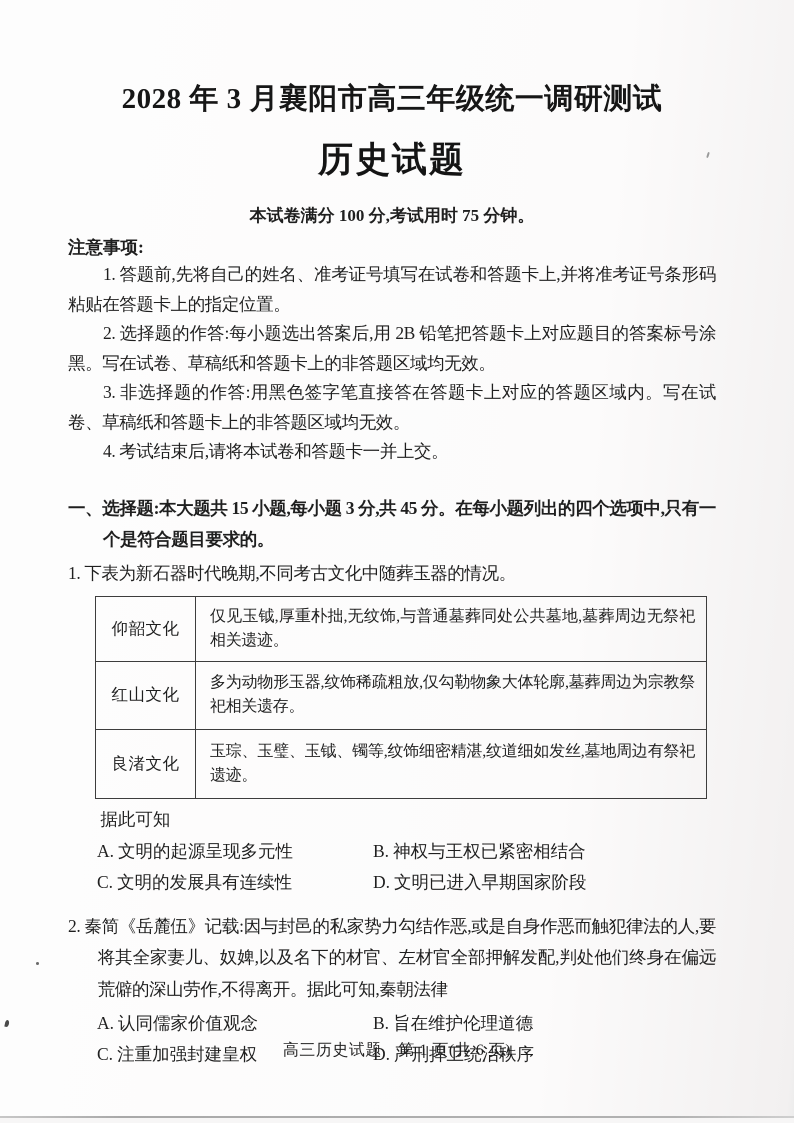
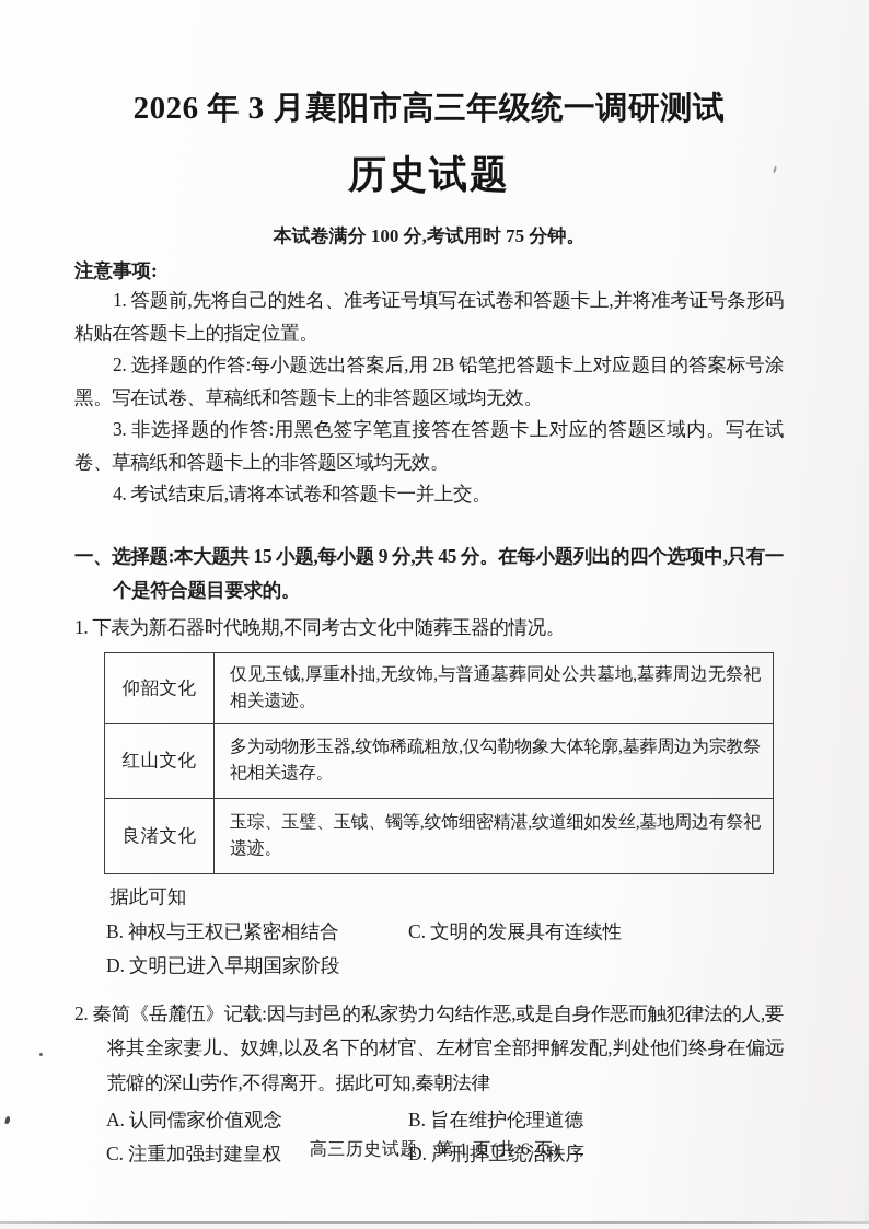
- 2028 年 3 月襄阳市高三年级统一调研测试
+ 2026 年 3 月襄阳市高三年级统一调研测试
  历史试题
  本试卷满分 100 分,考试用时 75 分钟。
  注意事项:
  1. 答题前,先将自己的姓名、准考证号填写在试卷和答题卡上,并将准考证号条形码粘贴在答题卡上的指定位置。
  2. 选择题的作答:每小题选出答案后,用 2B 铅笔把答题卡上对应题目的答案标号涂黑。写在试卷、草稿纸和答题卡上的非答题区域均无效。
  3. 非选择题的作答:用黑色签字笔直接答在答题卡上对应的答题区域内。写在试卷、草稿纸和答题卡上的非答题区域均无效。
  4. 考试结束后,请将本试卷和答题卡一并上交。
- 一、选择题:本大题共 15 小题,每小题 3 分,共 45 分。在每小题列出的四个选项中,只有一个是符合题目要求的。
+ 一、选择题:本大题共 15 小题,每小题 9 分,共 45 分。在每小题列出的四个选项中,只有一个是符合题目要求的。
  1. 下表为新石器时代晚期,不同考古文化中随葬玉器的情况。
  仰韶文化	仅见玉钺,厚重朴拙,无纹饰,与普通墓葬同处公共墓地,墓葬周边无祭祀相关遗迹。
  红山文化	多为动物形玉器,纹饰稀疏粗放,仅勾勒物象大体轮廓,墓葬周边为宗教祭祀相关遗存。
  良渚文化	玉琮、玉璧、玉钺、镯等,纹饰细密精湛,纹道细如发丝,墓地周边有祭祀遗迹。
  据此可知
- A. 文明的起源呈现多元性
  B. 神权与王权已紧密相结合
  C. 文明的发展具有连续性
  D. 文明已进入早期国家阶段
  2. 秦简《岳麓伍》记载:因与封邑的私家势力勾结作恶,或是自身作恶而触犯律法的人,要将其全家妻儿、奴婢,以及名下的材官、左材官全部押解发配,判处他们终身在偏远荒僻的深山劳作,不得离开。据此可知,秦朝法律
  A. 认同儒家价值观念
  B. 旨在维护伦理道德
  C. 注重加强封建皇权
  D. 严刑捍卫统治秩序
  高三历史试题 第 1 页(共 6 页)
